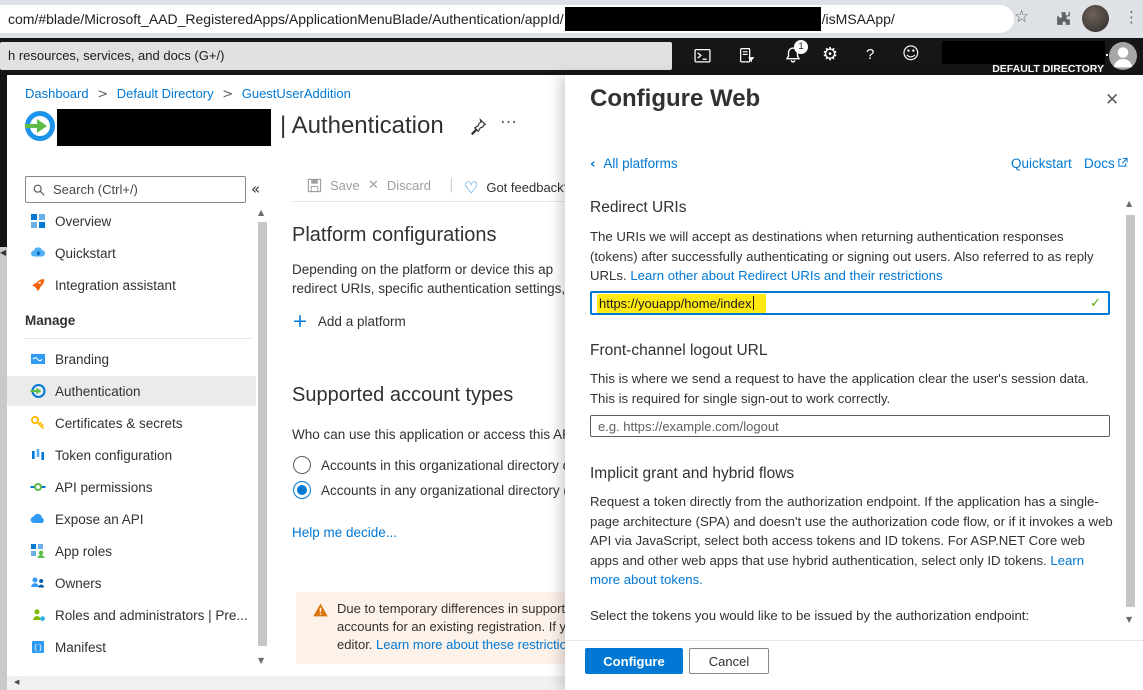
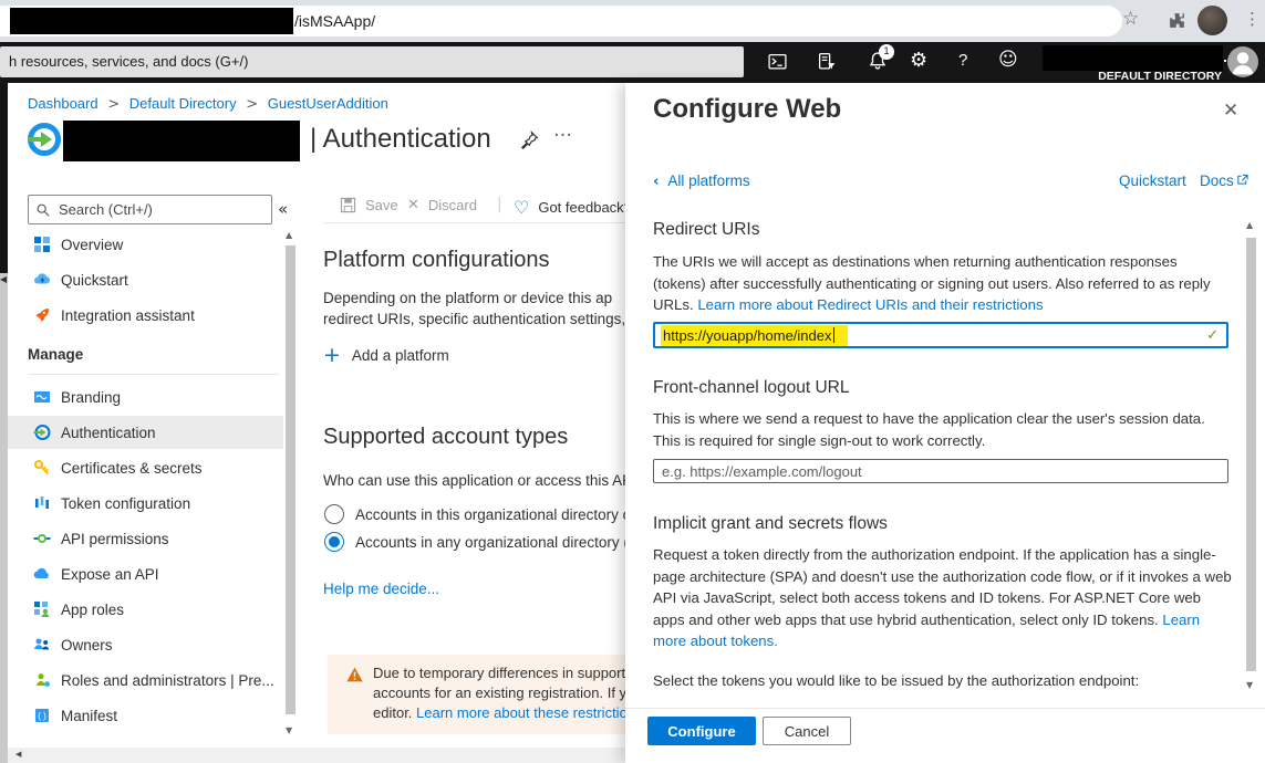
- com/#blade/Microsoft_AAD_RegisteredApps/ApplicationMenuBlade/Authentication/appId/
  /isMSAApp/
  ☆
  ⋮
  h resources, services, and docs (G+/)
  1
  ⚙
  ?
  ☺
  DEFAULT DIRECTORY
  ◀
  Dashboard > Default Directory > GuestUserAddition
  | Authentication
  …
  Search (Ctrl+/)
  «
  ▲
  ▼
  Overview
  Quickstart
  Integration assistant
  Manage
  Branding
  Authentication
  Certificates & secrets
  Token configuration
  API permissions
  Expose an API
  App roles
  Owners
  Roles and administrators | Pre...
  ( )
  Manifest
  Save
  ✕
  Discard
  |
  ♡
  Got feedback
  Platform configurations
  Depending on the platform or device this ap
  redirect URIs, specific authentication settings,
  +
  Add a platform
  Supported account types
  Who can use this application or access this A
  Accounts in this organizational directory
  Accounts in any organizational directory
  Help me decide...
  Due to temporary differences in support
  accounts for an existing registration. If y
  editor. Learn more about these restrictio
  ◀
  Configure Web
  ✕
  ‹ All platforms
  Quickstart
  Docs
  Redirect URIs
- The URIs we will accept as destinations when returning authentication responses (tokens) after successfully authenticating or signing out users. Also referred to as reply URLs. Learn other about Redirect URIs and their restrictions
+ The URIs we will accept as destinations when returning authentication responses (tokens) after successfully authenticating or signing out users. Also referred to as reply URLs. Learn more about Redirect URIs and their restrictions
  https://youapp/home/index
  ✓
  Front-channel logout URL
  This is where we send a request to have the application clear the user's session data. This is required for single sign-out to work correctly.
  e.g. https://example.com/logout
- Implicit grant and hybrid flows
+ Implicit grant and secrets flows
  Request a token directly from the authorization endpoint. If the application has a single-page architecture (SPA) and doesn't use the authorization code flow, or if it invokes a web API via JavaScript, select both access tokens and ID tokens. For ASP.NET Core web apps and other web apps that use hybrid authentication, select only ID tokens. Learn more about tokens.
  Select the tokens you would like to be issued by the authorization endpoint:
  ▲
  ▼
  Configure
  Cancel
